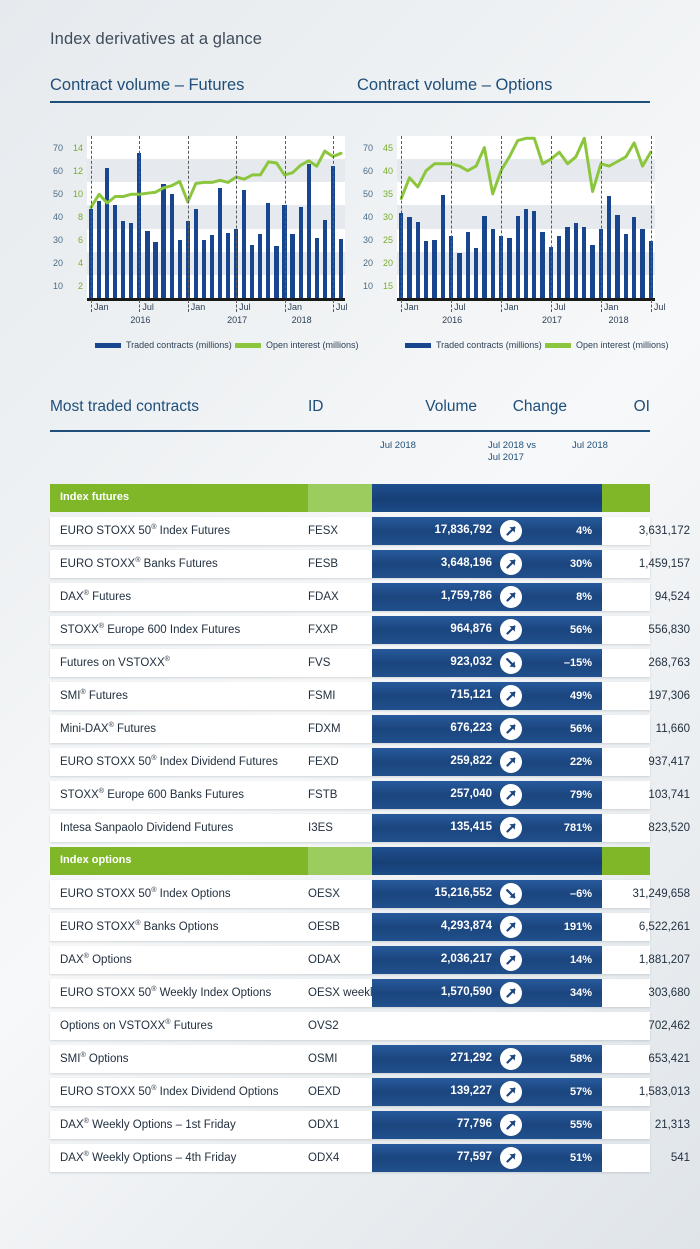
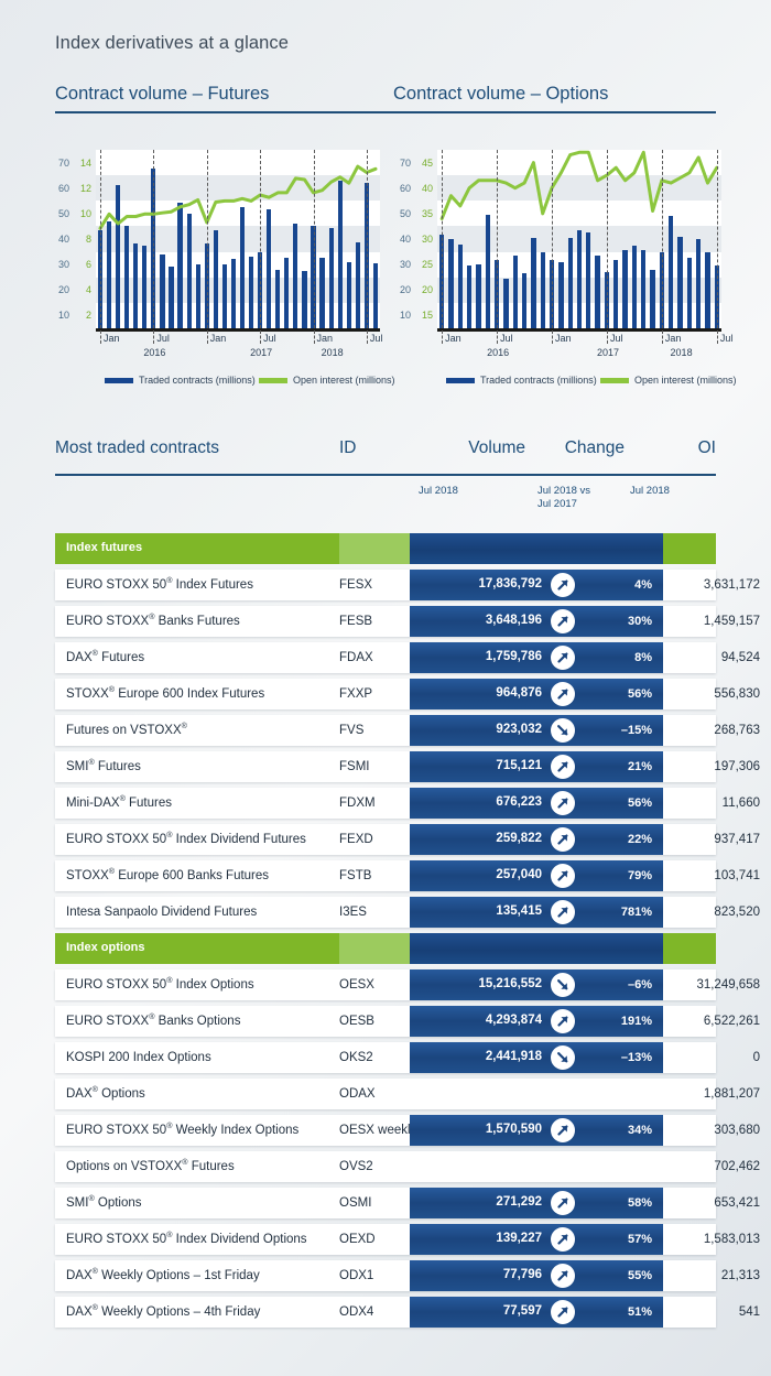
  Index derivatives at a glance
  Contract volume – Futures
  Contract volume – Options
  70
  60
  50
  40
  30
  20
  10
  14
  12
  10
  8
  6
  4
  2
  Jan
  Jul
  Jan
  Jul
  Jan
  Jul
  2016
  2017
  2018
  Traded contracts (millions)
  Open interest (millions)
  70
  60
  50
  40
  30
  20
  10
  45
  40
  35
  30
  25
  20
  15
  Jan
  Jul
  Jan
  Jul
  Jan
  Jul
  2016
  2017
  2018
  Traded contracts (millions)
  Open interest (millions)
  Most traded contracts
  ID
  Volume
  Change
  OI
  Jul 2018
  Jul 2018 vs
  Jul 2017
  Jul 2018
  Index futures
  EURO STOXX 50® Index Futures
  FESX
  17,836,792
  4%
  3,631,172
  EURO STOXX® Banks Futures
  FESB
  3,648,196
  30%
  1,459,157
  DAX® Futures
  FDAX
  1,759,786
  8%
  94,524
  STOXX® Europe 600 Index Futures
  FXXP
  964,876
  56%
  556,830
  Futures on VSTOXX®
  FVS
  923,032
  –15%
  268,763
  SMI® Futures
  FSMI
  715,121
- 49%
+ 21%
  197,306
  Mini-DAX® Futures
  FDXM
  676,223
  56%
  11,660
  EURO STOXX 50® Index Dividend Futures
  FEXD
  259,822
  22%
  937,417
  STOXX® Europe 600 Banks Futures
  FSTB
  257,040
  79%
  103,741
  Intesa Sanpaolo Dividend Futures
  I3ES
  135,415
  781%
  823,520
  Index options
  EURO STOXX 50® Index Options
  OESX
  15,216,552
  –6%
  31,249,658
  EURO STOXX® Banks Options
  OESB
  4,293,874
  191%
  6,522,261
+ KOSPI 200 Index Options
+ OKS2
+ 2,441,918
+ –13%
+ 0
  DAX® Options
  ODAX
- 2,036,217
- 14%
  1,881,207
  EURO STOXX 50® Weekly Index Options
  1,570,590
  34%
  303,680
  Options on VSTOXX® Futures
  OVS2
  702,462
  SMI® Options
  OSMI
  271,292
  58%
  653,421
  EURO STOXX 50® Index Dividend Options
  OEXD
  139,227
  57%
  1,583,013
  DAX® Weekly Options – 1st Friday
  ODX1
  77,796
  55%
  21,313
  DAX® Weekly Options – 4th Friday
  ODX4
  77,597
  51%
  541
